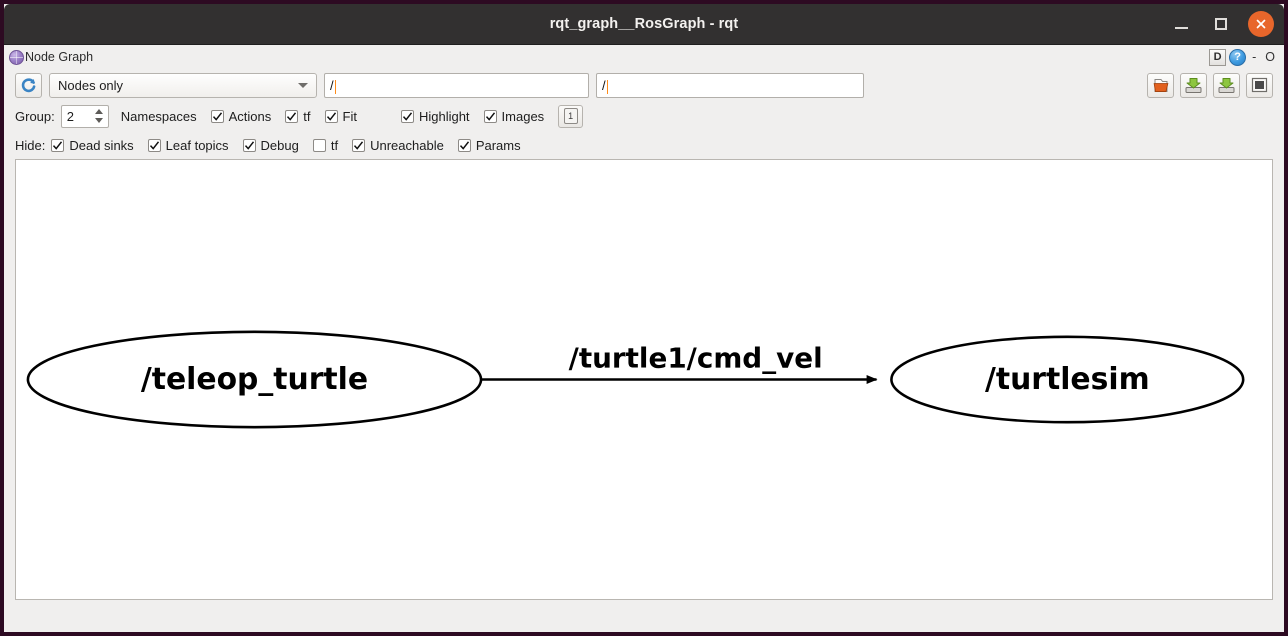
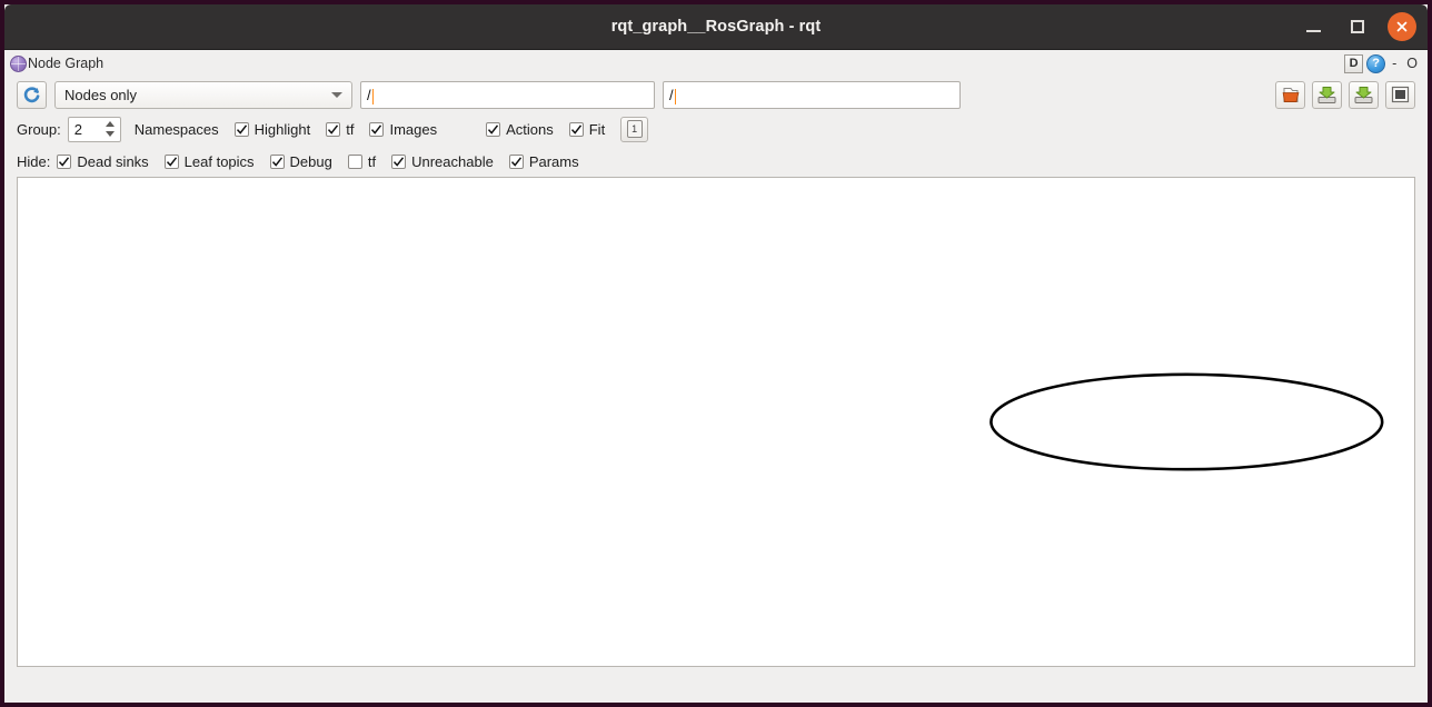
  rqt_graph__RosGraph - rqt
  Node Graph
  D
  ?
  -
  O
  Nodes only
  /
  /
  Group:
  2
  Namespaces
- Actions
+ Highlight
  tf
- Fit
+ Images
- Highlight
+ Actions
- Images
+ Fit
  1
  Hide:
  Dead sinks
  Leaf topics
  Debug
  tf
  Unreachable
  Params
- /turtle1/cmd_vel
- /teleop_turtle
- /turtlesim
